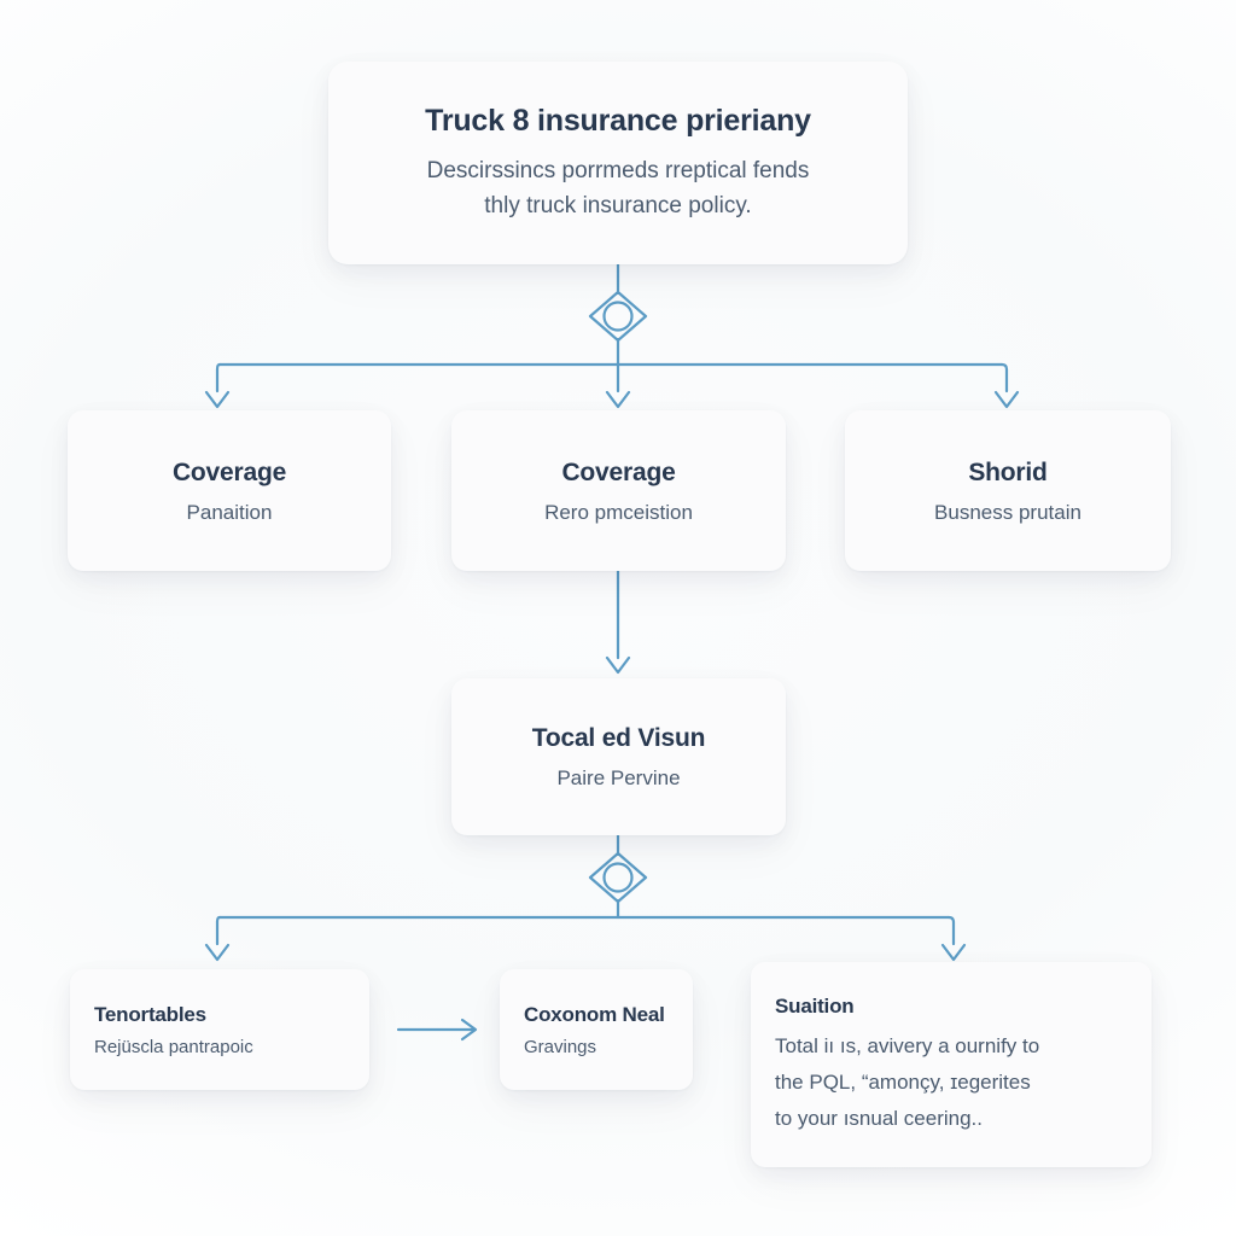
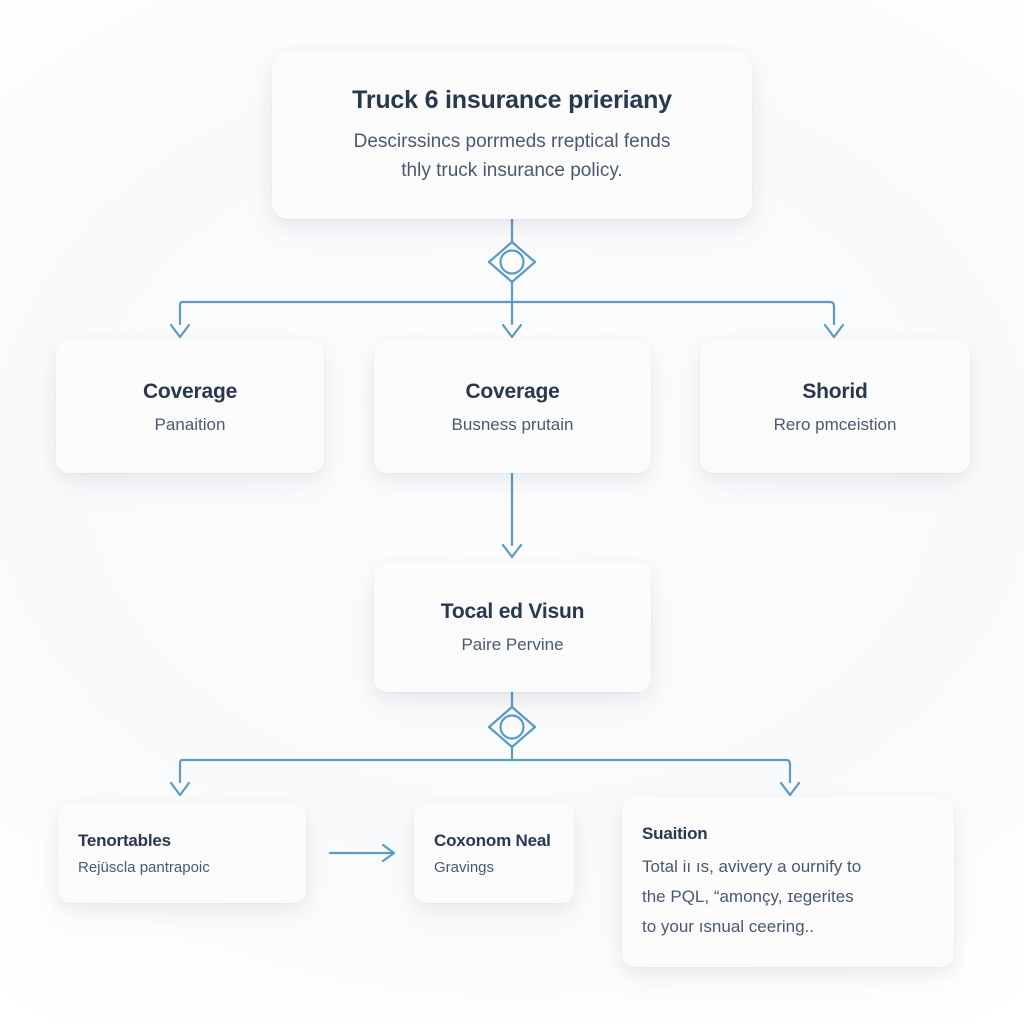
- Truck 8 insurance prieriany
+ Truck 6 insurance prieriany
  Descirssincs porrmeds rreptical fends
  thly truck insurance policy.
  Coverage
  Panaition
  Coverage
- Rero pmceistion
+ Busness prutain
  Shorid
- Busness prutain
+ Rero pmceistion
  Tocal ed Visun
  Paire Pervine
  Tenortables
  Rejüscla pantrapoic
  Coxonom Neal
  Gravings
  Suaition
  Total iı ıs, avivery a ournify to
  the PQL, “amonçy, ɪegerites
  to your ısnual ceering..
